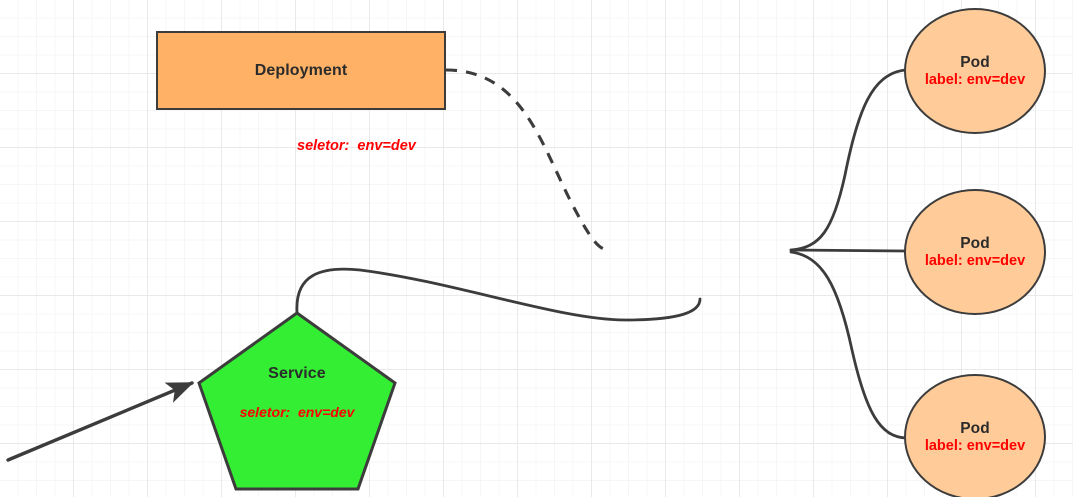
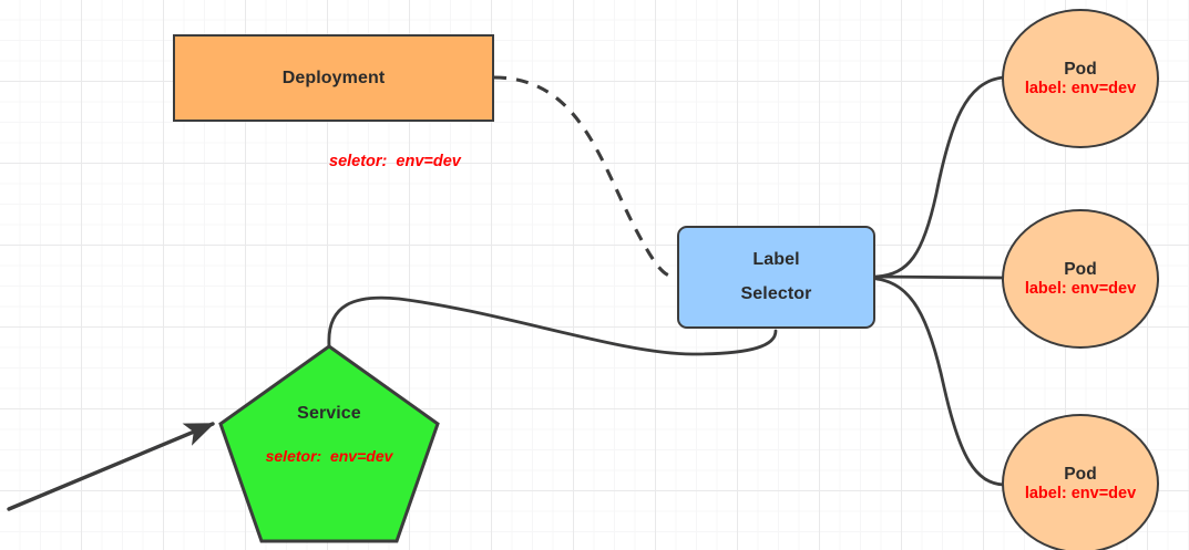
  Deployment
  seletor: env=dev
+ Label
+ Selector
  Pod
  label: env=dev
  Pod
  label: env=dev
  Pod
  label: env=dev
  Service
  seletor: env=dev
